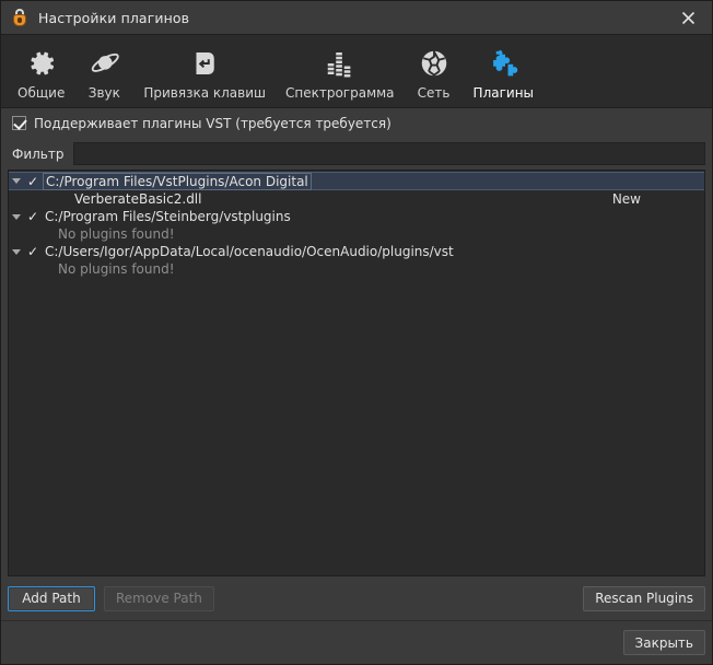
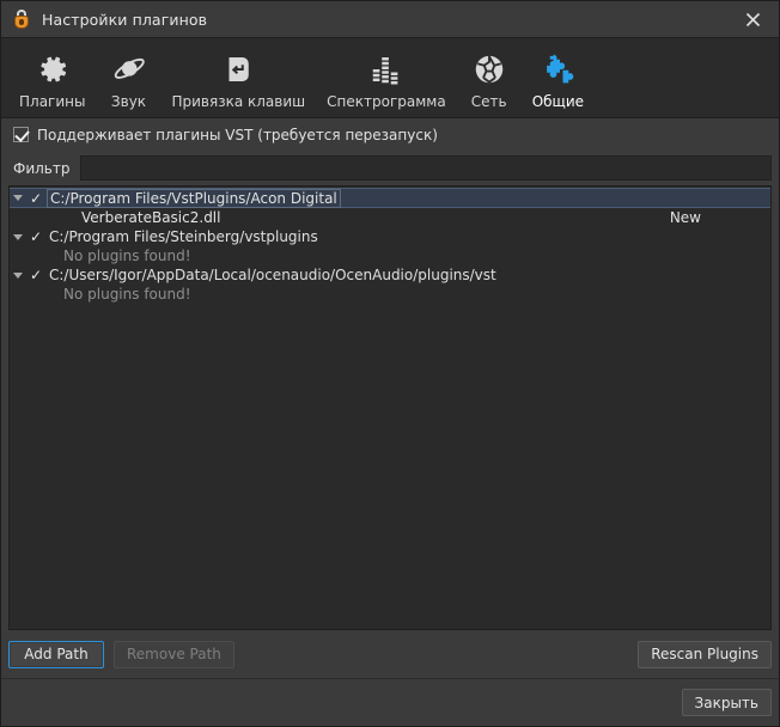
  Настройки плагинов
- Общие
+ Плагины
  Звук
  Привязка клавиш
  Спектрограмма
  Сеть
- Плагины
+ Общие
- Поддерживает плагины VST (требуется требуется)
+ Поддерживает плагины VST (требуется перезапуск)
  Фильтр
  ✓
  C:/Program Files/VstPlugins/Acon Digital
  VerberateBasic2.dll
  New
  ✓
  C:/Program Files/Steinberg/vstplugins
  No plugins found!
  ✓
  C:/Users/Igor/AppData/Local/ocenaudio/OcenAudio/plugins/vst
  No plugins found!
  Add Path
  Remove Path
  Rescan Plugins
  Закрыть
